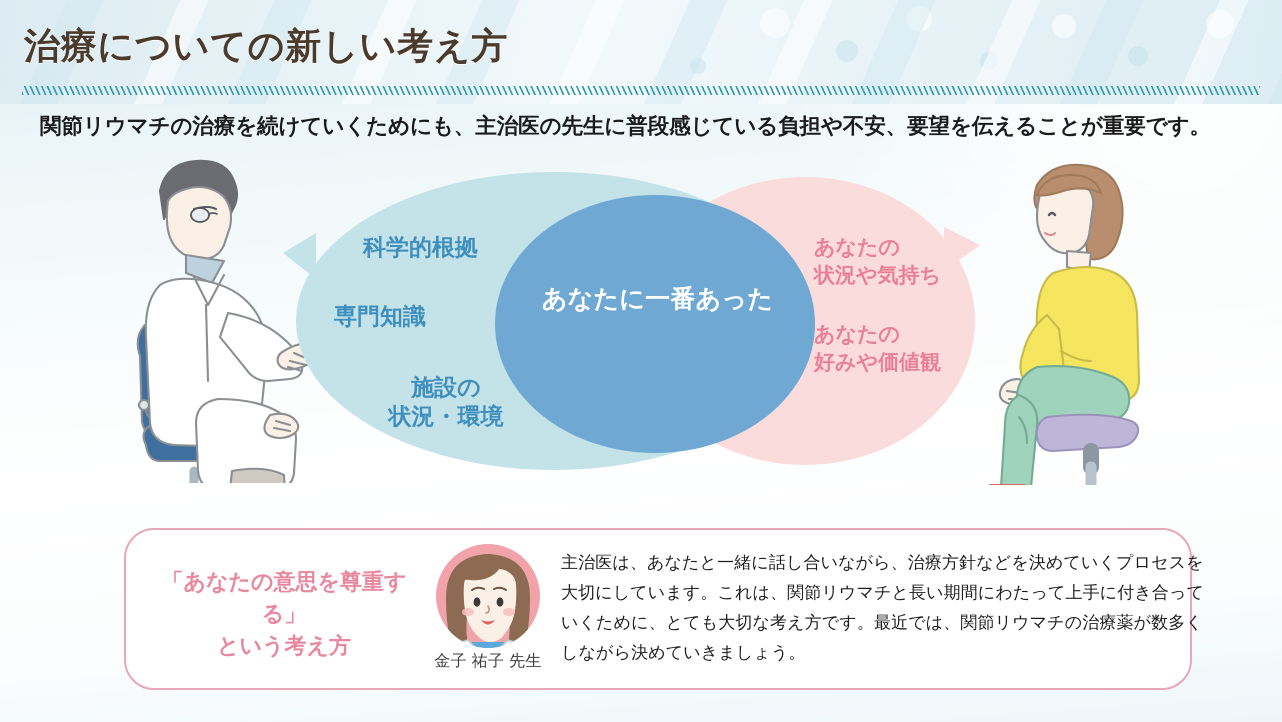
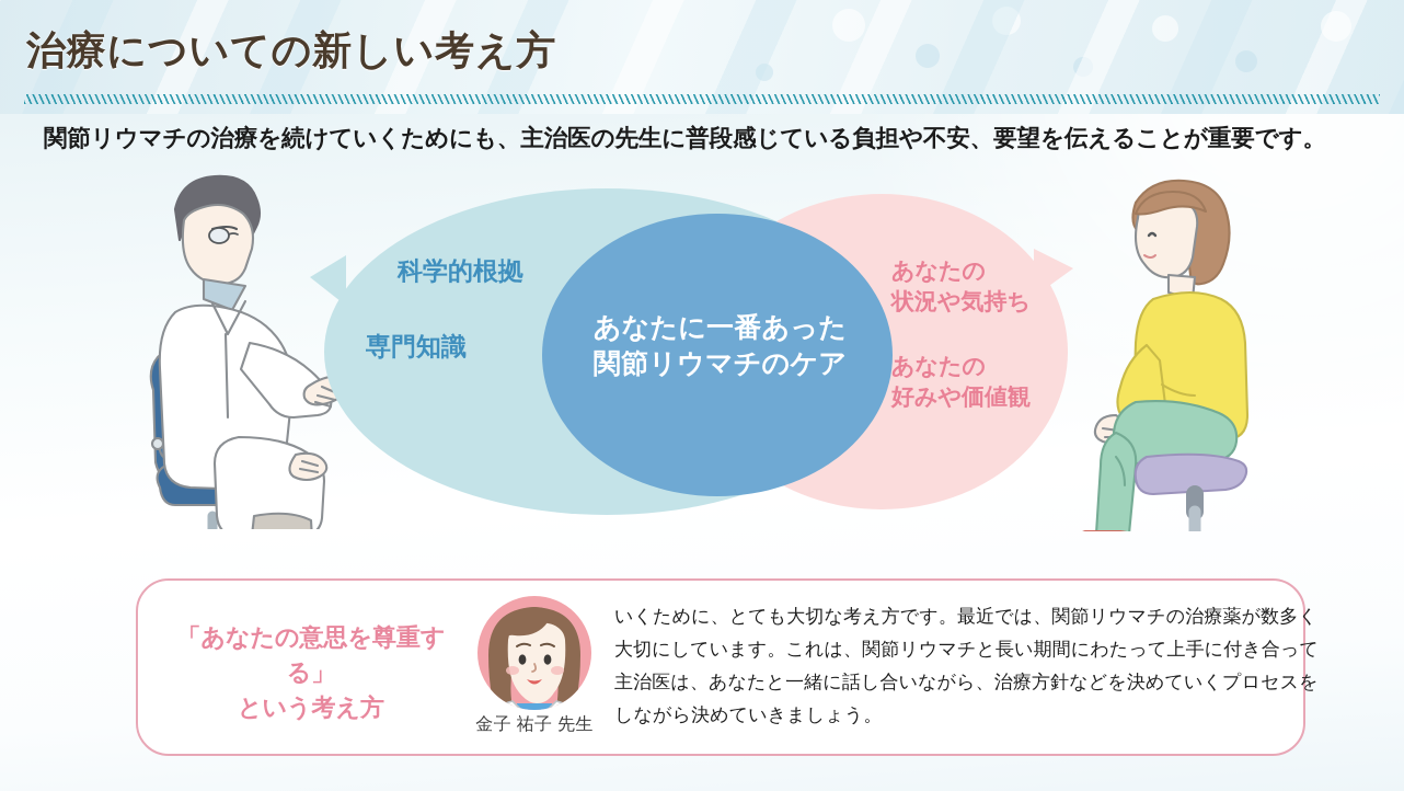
  治療についての新しい考え方
  関節リウマチの治療を続けていくためにも、主治医の先生に普段感じている負担や不安、要望を伝えることが重要です。
  科学的根拠
  専門知識
- 施設の
- 状況・環境
  あなたの
  状況や気持ち
  あなたの
  好みや価値観
  あなたに一番あった
+ 関節リウマチのケア
  「あなたの意思を尊重する」
  という考え方
  金子 祐子 先生
- 主治医は、あなたと一緒に話し合いながら、治療方針などを決めていくプロセスを
+ いくために、とても大切な考え方です。最近では、関節リウマチの治療薬が数多く
  大切にしています。これは、関節リウマチと長い期間にわたって上手に付き合って
- いくために、とても大切な考え方です。最近では、関節リウマチの治療薬が数多く
+ 主治医は、あなたと一緒に話し合いながら、治療方針などを決めていくプロセスを
  しながら決めていきましょう。
